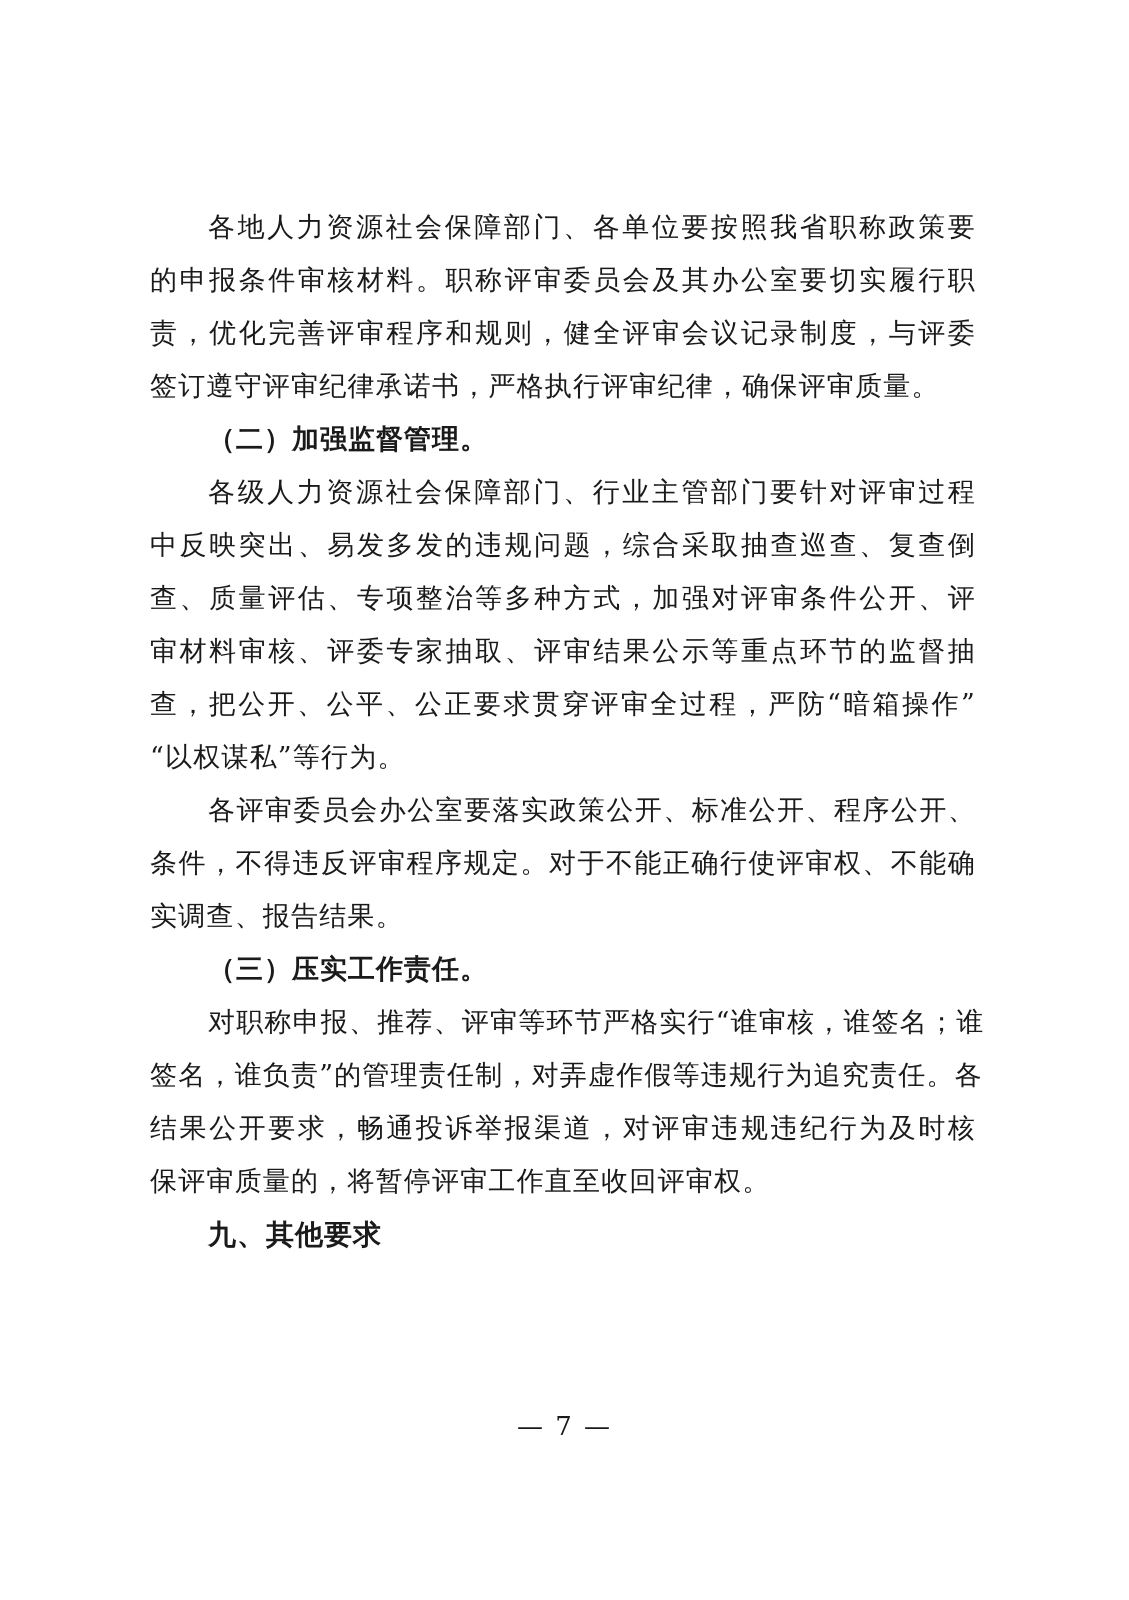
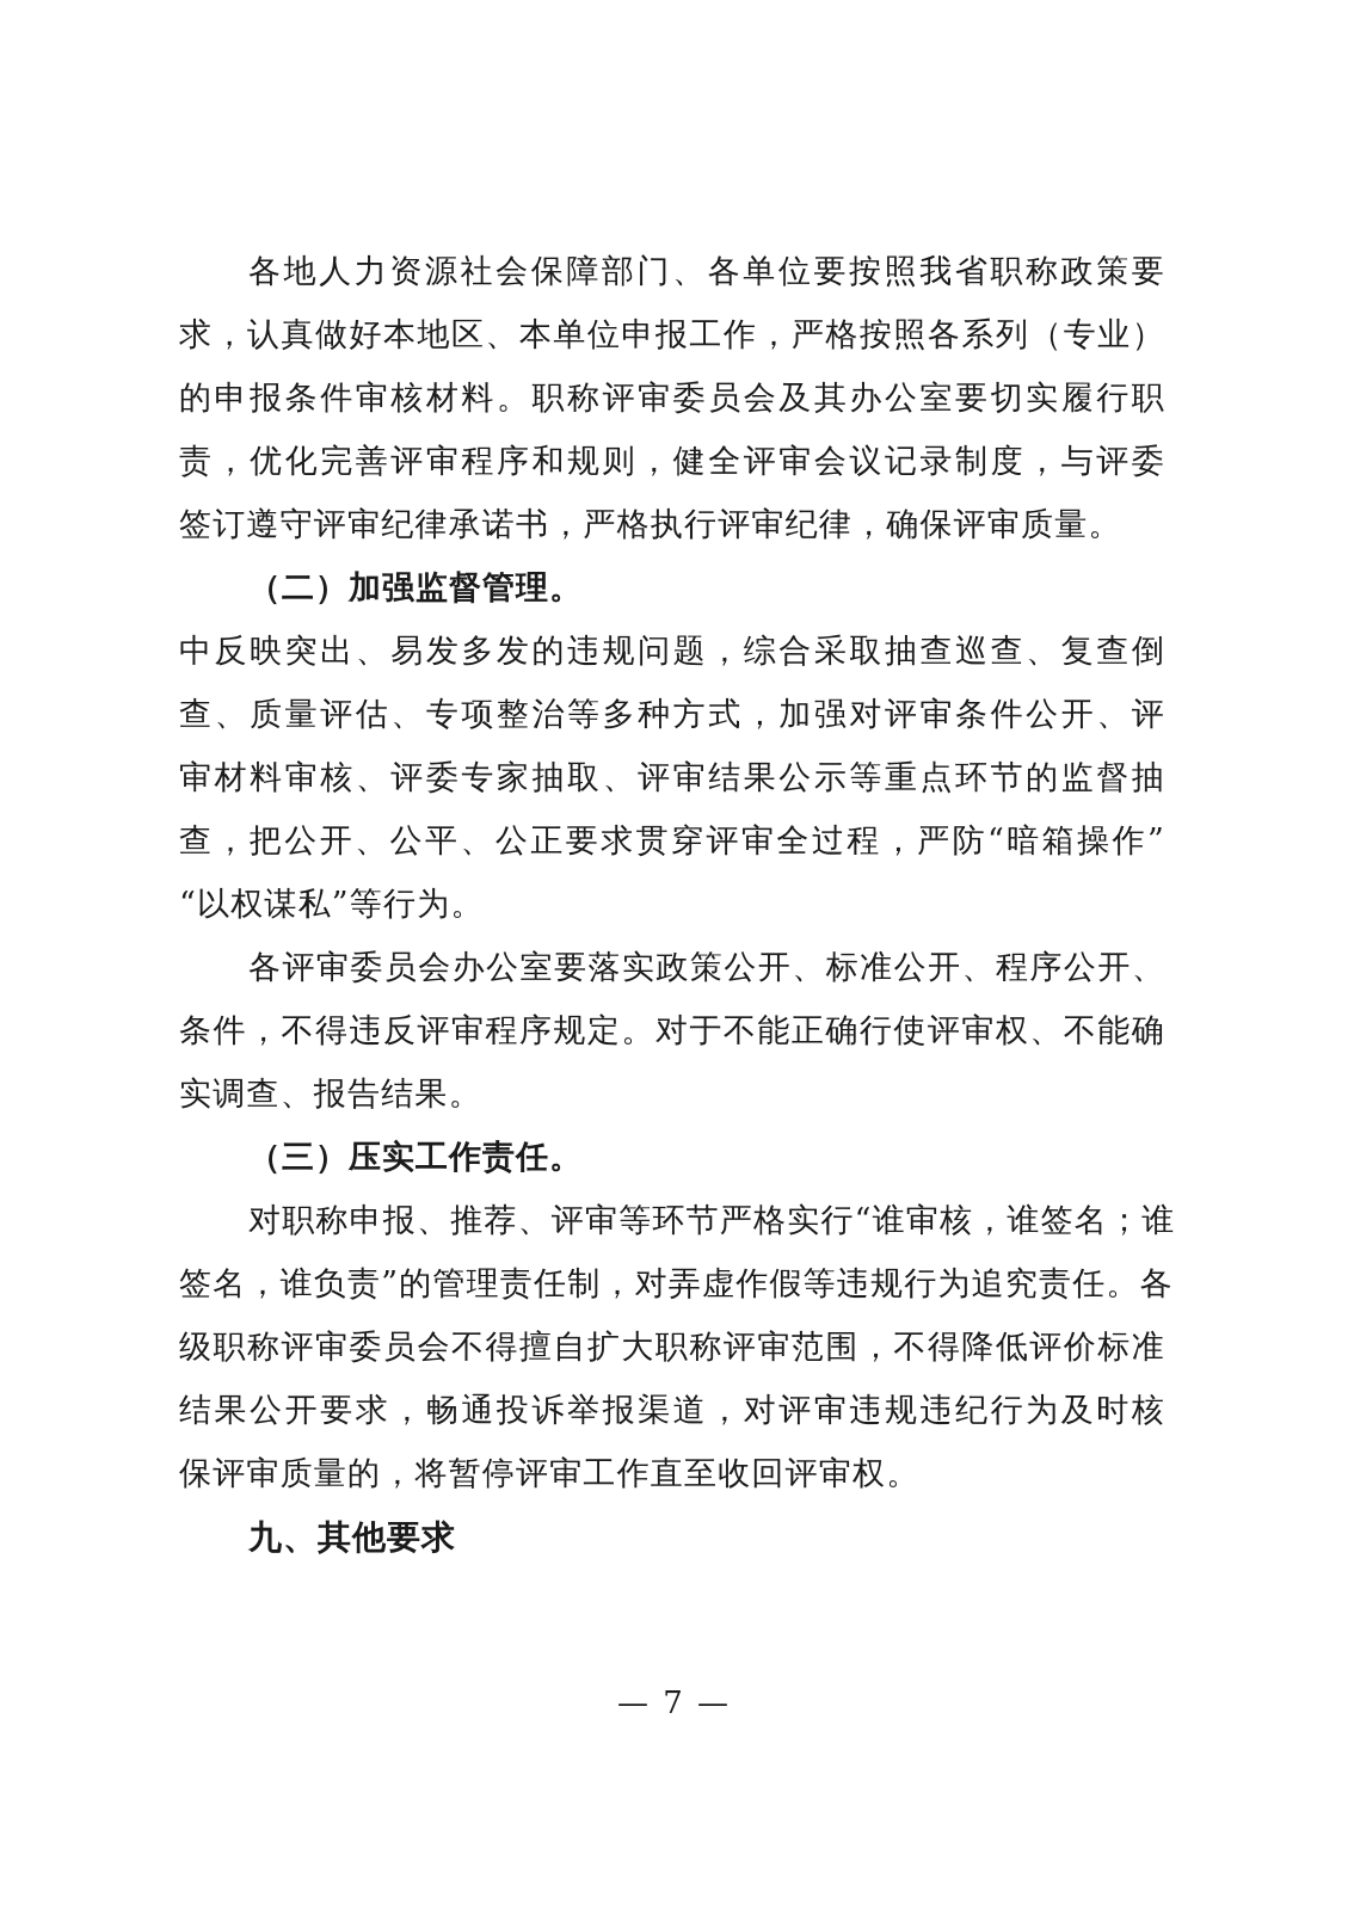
  各地人力资源社会保障部门、各单位要按照我省职称政策要
+ 求，认真做好本地区、本单位申报工作，严格按照各系列（专业）
  的申报条件审核材料。职称评审委员会及其办公室要切实履行职
  责，优化完善评审程序和规则，健全评审会议记录制度，与评委
  签订遵守评审纪律承诺书，严格执行评审纪律，确保评审质量。
  （二）加强监督管理。
- 各级人力资源社会保障部门、行业主管部门要针对评审过程
  中反映突出、易发多发的违规问题，综合采取抽查巡查、复查倒
  查、质量评估、专项整治等多种方式，加强对评审条件公开、评
  审材料审核、评委专家抽取、评审结果公示等重点环节的监督抽
  查，把公开、公平、公正要求贯穿评审全过程，严防“暗箱操作”
  “以权谋私”等行为。
  各评审委员会办公室要落实政策公开、标准公开、程序公开、
  条件，不得违反评审程序规定。对于不能正确行使评审权、不能确
  实调查、报告结果。
  （三）压实工作责任。
  对职称申报、推荐、评审等环节严格实行“谁审核，谁签名；谁
  签名，谁负责”的管理责任制，对弄虚作假等违规行为追究责任。各
+ 级职称评审委员会不得擅自扩大职称评审范围，不得降低评价标准
  结果公开要求，畅通投诉举报渠道，对评审违规违纪行为及时核
  保评审质量的，将暂停评审工作直至收回评审权。
  九、其他要求
  — 7 —
